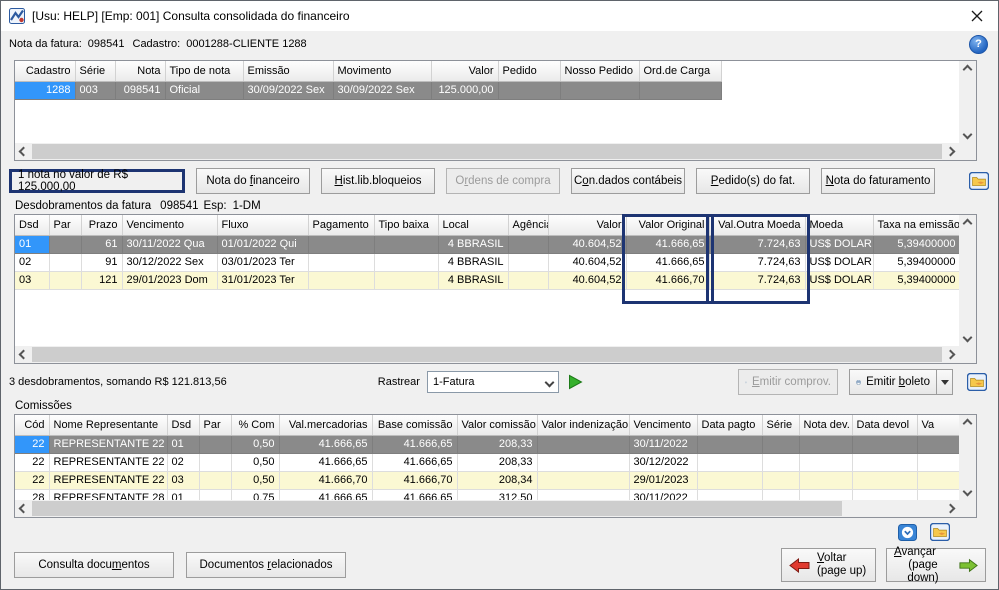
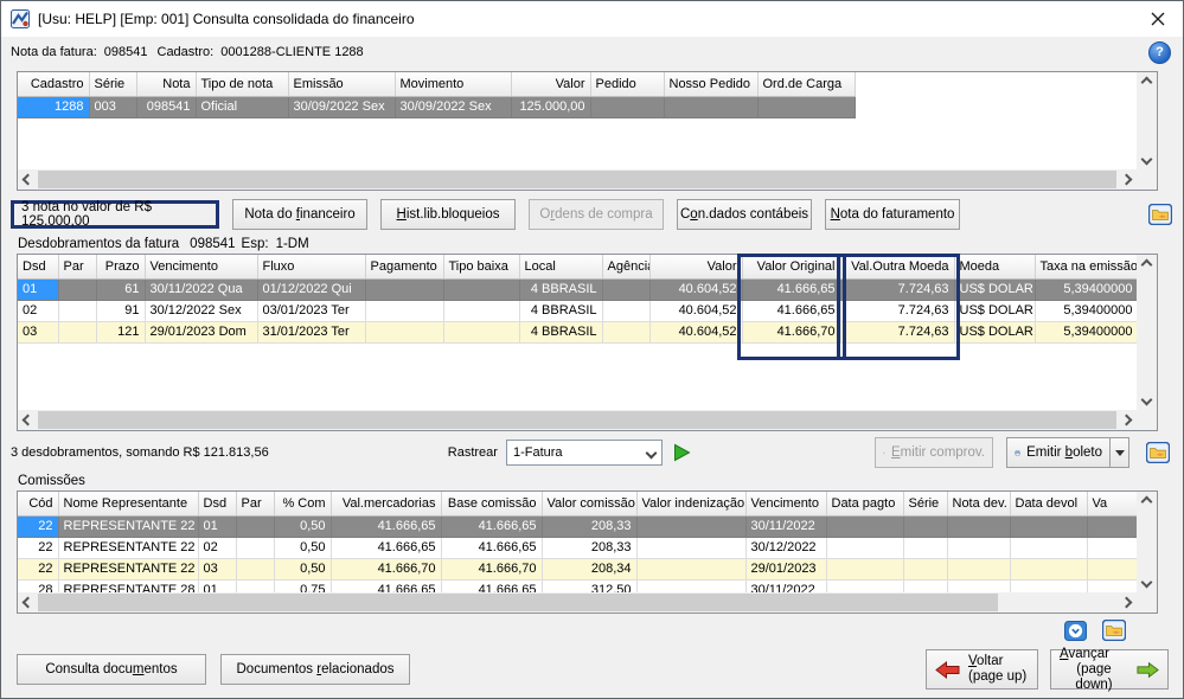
  [Usu: HELP] [Emp: 001] Consulta consolidada do financeiro
  Nota da fatura:
  098541
  Cadastro:
  0001288-CLIENTE 1288
  ?
  Cadastro	Série	Nota	Tipo de nota	Emissão	Movimento	Valor	Pedido	Nosso Pedido	Ord.de Carga
  1288	003	098541	Oficial	30/09/2022 Sex	30/09/2022 Sex	125.000,00
- 1 nota no valor de R$ 125.000,00
+ 3 nota no valor de R$ 125.000,00
  Nota do financeiro
  Hist.lib.bloqueios
  Ordens de compra
  Con.dados contábeis
- Pedido(s) do fat.
  Nota do faturamento
  Desdobramentos da fatura
  098541
  Esp:
  1-DM
  Dsd	Par	Prazo	Vencimento	Fluxo	Pagamento	Tipo baixa	Local	Agênci	Valor	Valor Original	Val.Outra Moeda	Moeda	Taxa na emissão
- 01		61	30/11/2022 Qua	01/01/2022 Qui			4 BBRASIL		40.604,52	41.666,65	7.724,63	US$ DOLAR	5,39400000
+ 01		61	30/11/2022 Qua	01/12/2022 Qui			4 BBRASIL		40.604,52	41.666,65	7.724,63	US$ DOLAR	5,39400000
  02		91	30/12/2022 Sex	03/01/2023 Ter			4 BBRASIL		40.604,52	41.666,65	7.724,63	US$ DOLAR	5,39400000
  03		121	29/01/2023 Dom	31/01/2023 Ter			4 BBRASIL		40.604,52	41.666,70	7.724,63	US$ DOLAR	5,39400000
  3 desdobramentos, somando R$ 121.813,56
  Rastrear
  1-Fatura
  Emitir comprov.
  Emitir boleto
  Comissões
  Cód	Nome Representante	Dsd	Par	% Com	Val.mercadorias	Base comissão	Valor comissão	Valor indenização	Vencimento	Data pagto	Série	Nota dev.	Data devol	Va
  22	REPRESENTANTE 22	01		0,50	41.666,65	41.666,65	208,33		30/11/2022
  22	REPRESENTANTE 22	02		0,50	41.666,65	41.666,65	208,33		30/12/2022
  22	REPRESENTANTE 22	03		0,50	41.666,70	41.666,70	208,34		29/01/2023
  28	REPRESENTANTE 28	01		0,75	41.666,65	41.666,65	312,50		30/11/2022
  Consulta documentos
  Documentos relacionados
  Voltar
  (page up)
  Avançar
  (page down)
